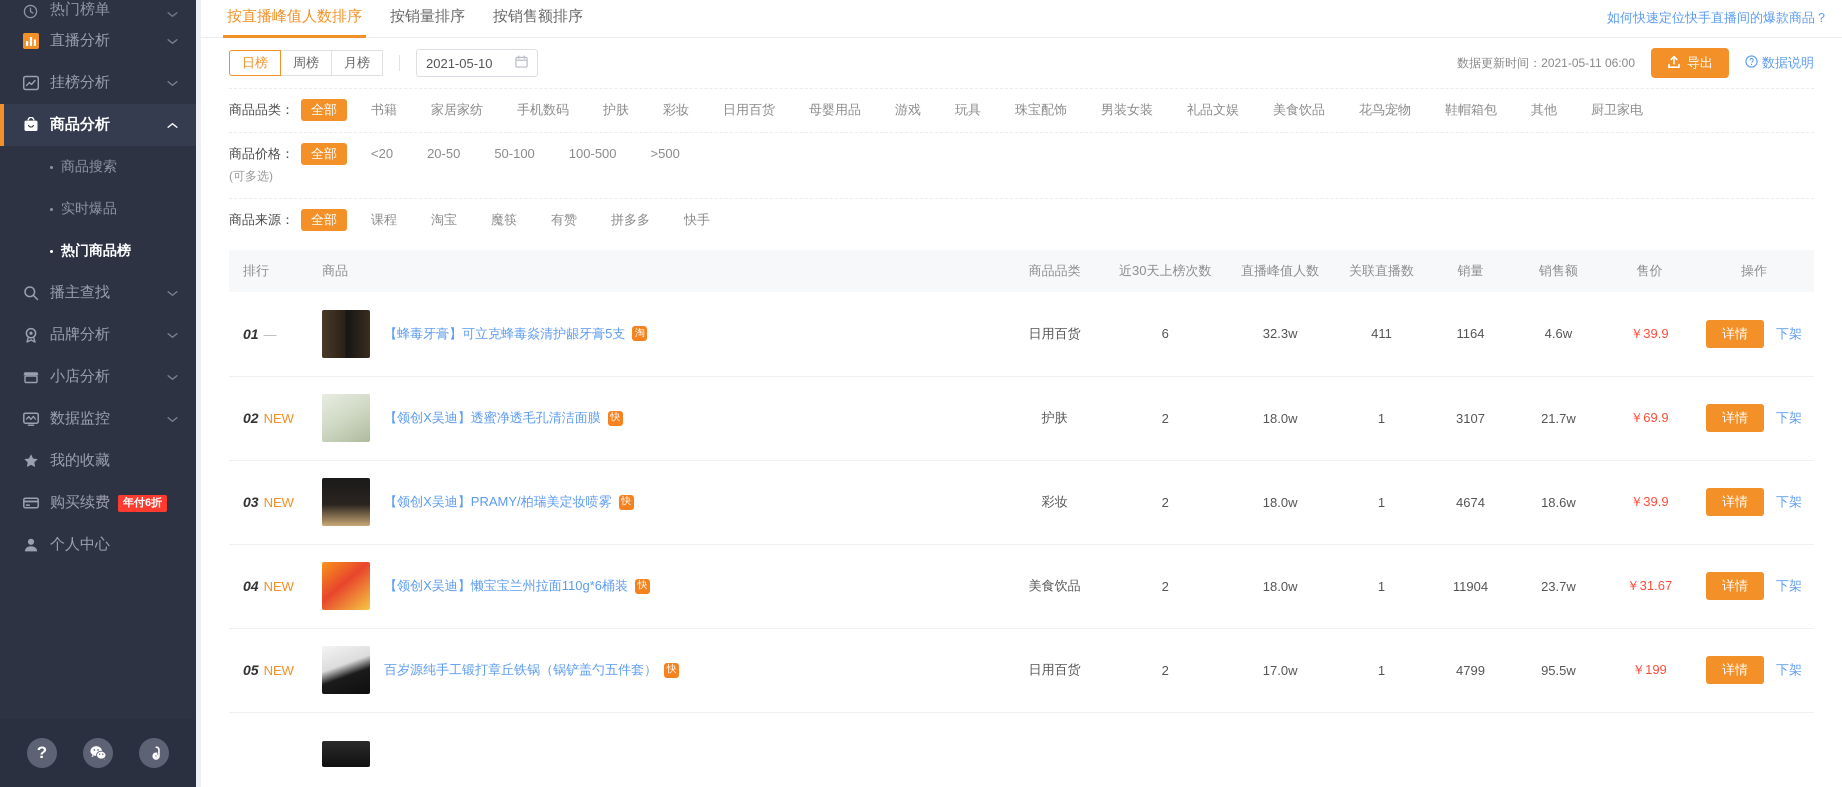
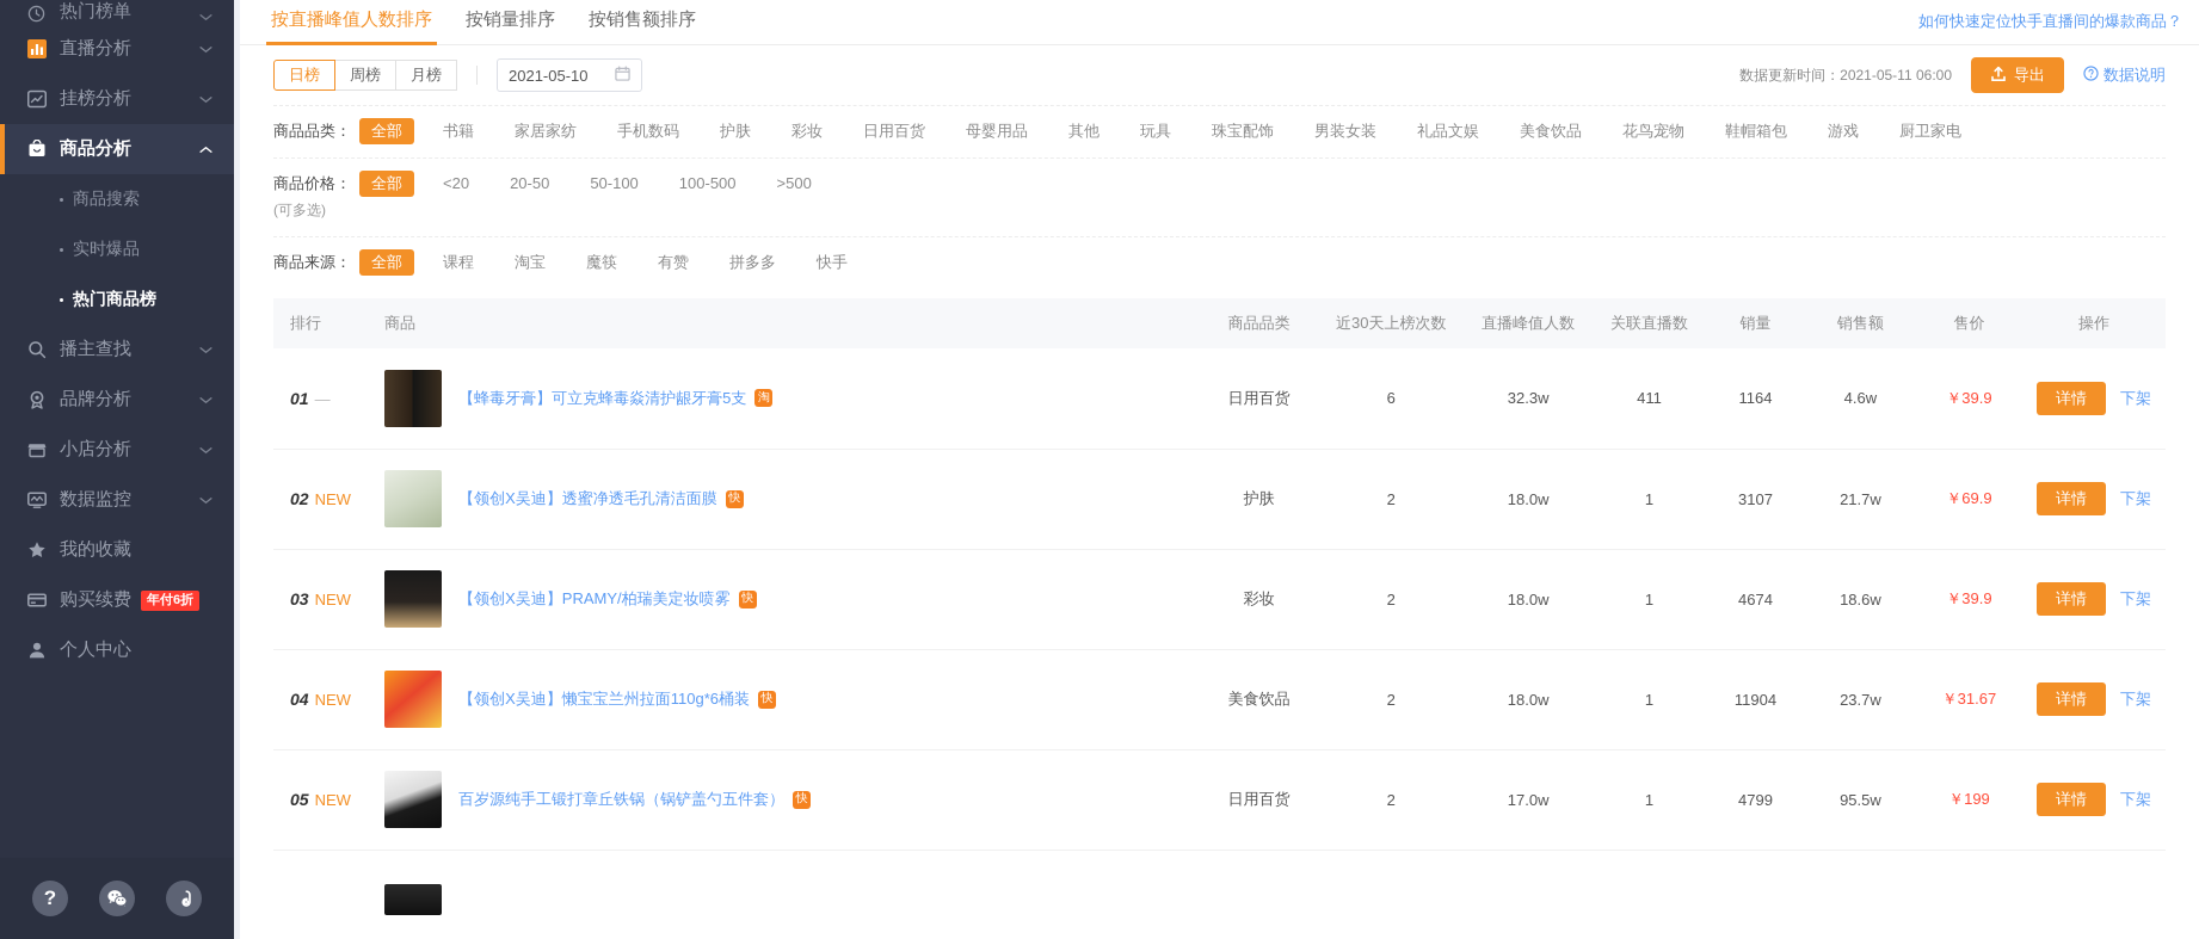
  热门榜单
  直播分析
  挂榜分析
  商品分析
  商品搜索
  实时爆品
  热门商品榜
  播主查找
  品牌分析
  小店分析
  数据监控
  我的收藏
  购买续费
  年付6折
  个人中心
  ?
  按直播峰值人数排序
  按销量排序
  按销售额排序
  如何快速定位快手直播间的爆款商品？
  日榜
  周榜
  月榜
  2021-05-10
  数据更新时间：2021-05-11 06:00
  导出
  数据说明
  商品品类：
  全部
  书籍
  家居家纺
  手机数码
  护肤
  彩妆
  日用百货
  母婴用品
- 游戏
+ 其他
  玩具
  珠宝配饰
  男装女装
  礼品文娱
  美食饮品
  花鸟宠物
  鞋帽箱包
- 其他
+ 游戏
  厨卫家电
  商品价格：
  (可多选)
  全部
  <20
  20-50
  50-100
  100-500
  >500
  商品来源：
  全部
  课程
  淘宝
  魔筷
  有赞
  拼多多
  快手
  排行	商品	商品品类	近30天上榜次数	直播峰值人数	关联直播数	销量	销售额	售价	操作
  01 —	【蜂毒牙膏】可立克蜂毒焱清护龈牙膏5支 淘	日用百货	6	32.3w	411	1164	4.6w	￥39.9	详情 下架
  02 NEW	【领创X吴迪】透蜜净透毛孔清洁面膜 快	护肤	2	18.0w	1	3107	21.7w	￥69.9	详情 下架
  03 NEW	【领创X吴迪】PRAMY/柏瑞美定妆喷雾 快	彩妆	2	18.0w	1	4674	18.6w	￥39.9	详情 下架
  04 NEW	【领创X吴迪】懒宝宝兰州拉面110g*6桶装 快	美食饮品	2	18.0w	1	11904	23.7w	￥31.67	详情 下架
  05 NEW	百岁源纯手工锻打章丘铁锅（锅铲盖勺五件套） 快	日用百货	2	17.0w	1	4799	95.5w	￥199	详情 下架
